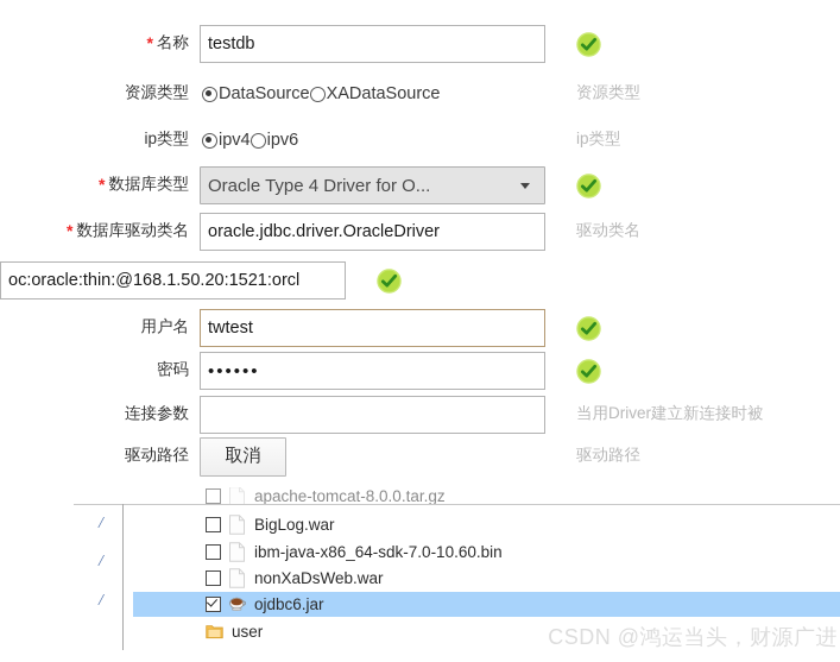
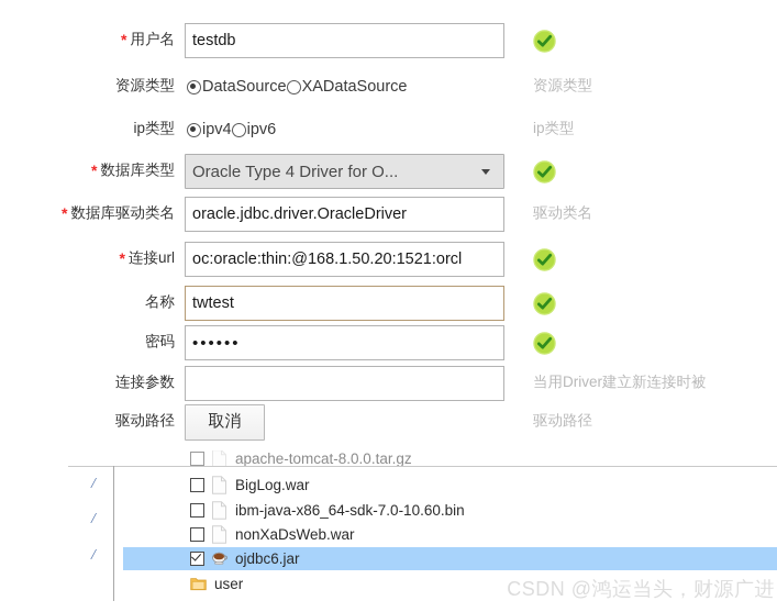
- * 名称
+ * 用户名
  testdb
  资源类型
  DataSource
  XADataSource
  资源类型
  ip类型
  ipv4
  ipv6
  ip类型
  * 数据库类型
  Oracle Type 4 Driver for O...
  * 数据库驱动类名
  oracle.jdbc.driver.OracleDriver
  驱动类名
+ * 连接url
  oc:oracle:thin:@168.1.50.20:1521:orcl
- 用户名
+ 名称
  twtest
  密码
  ••••••
  连接参数
  当用Driver建立新连接时被
  驱动路径
  取消
  驱动路径
  /
  /
  /
  apache-tomcat-8.0.0.tar.gz
  BigLog.war
  ibm-java-x86_64-sdk-7.0-10.60.bin
  nonXaDsWeb.war
  ojdbc6.jar
  user
  CSDN @鸿运当头，财源广进
